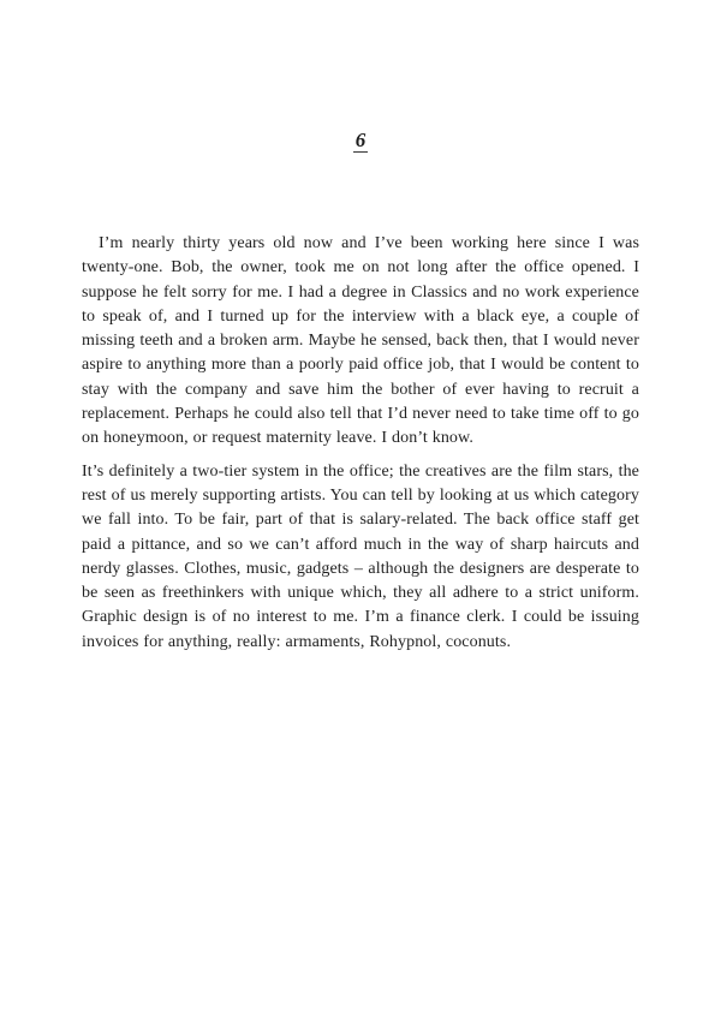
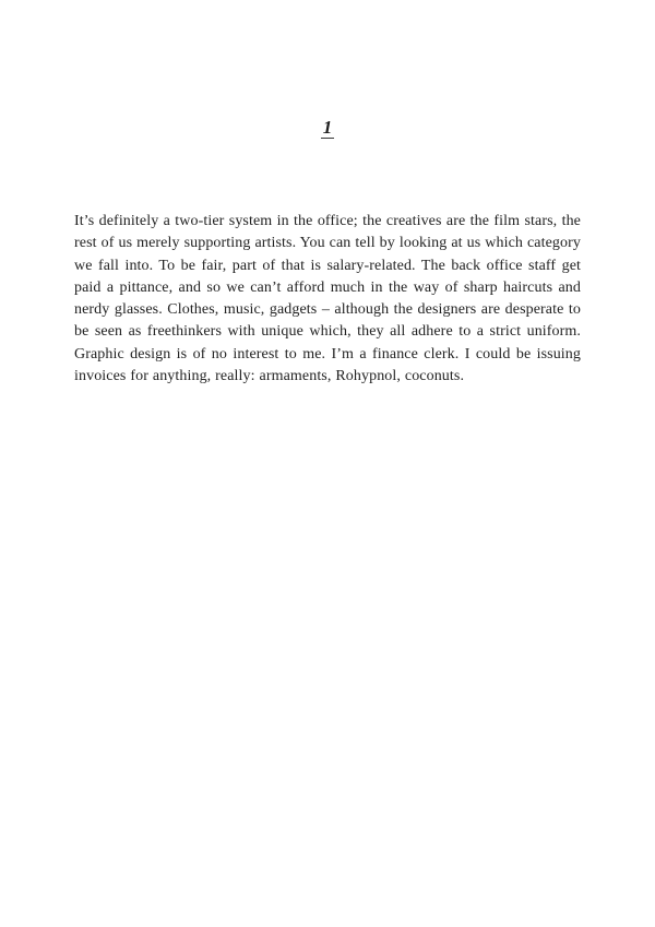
- 6
+ 1
- I’m nearly thirty years old now and I’ve been working here since I was twenty-one. Bob, the owner, took me on not long after the office opened. I suppose he felt sorry for me. I had a degree in Classics and no work experience to speak of, and I turned up for the interview with a black eye, a couple of missing teeth and a broken arm. Maybe he sensed, back then, that I would never aspire to anything more than a poorly paid office job, that I would be content to stay with the company and save him the bother of ever having to recruit a replacement. Perhaps he could also tell that I’d never need to take time off to go on honeymoon, or request maternity leave. I don’t know.
  It’s definitely a two-tier system in the office; the creatives are the film stars, the rest of us merely supporting artists. You can tell by looking at us which category we fall into. To be fair, part of that is salary-related. The back office staff get paid a pittance, and so we can’t afford much in the way of sharp haircuts and nerdy glasses. Clothes, music, gadgets – although the designers are desperate to be seen as freethinkers with unique which, they all adhere to a strict uniform. Graphic design is of no interest to me. I’m a finance clerk. I could be issuing invoices for anything, really: armaments, Rohypnol, coconuts.
